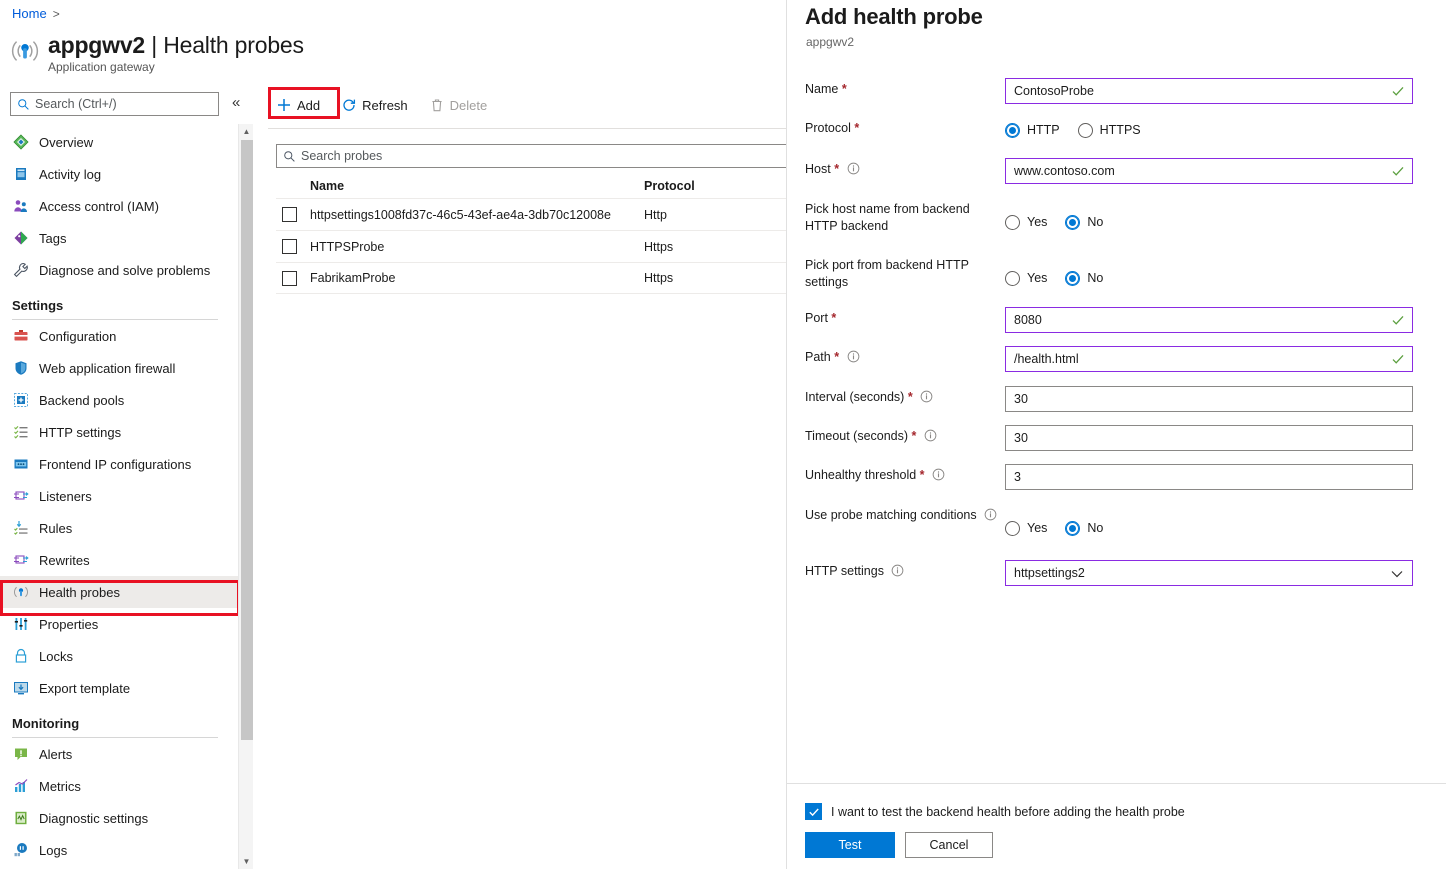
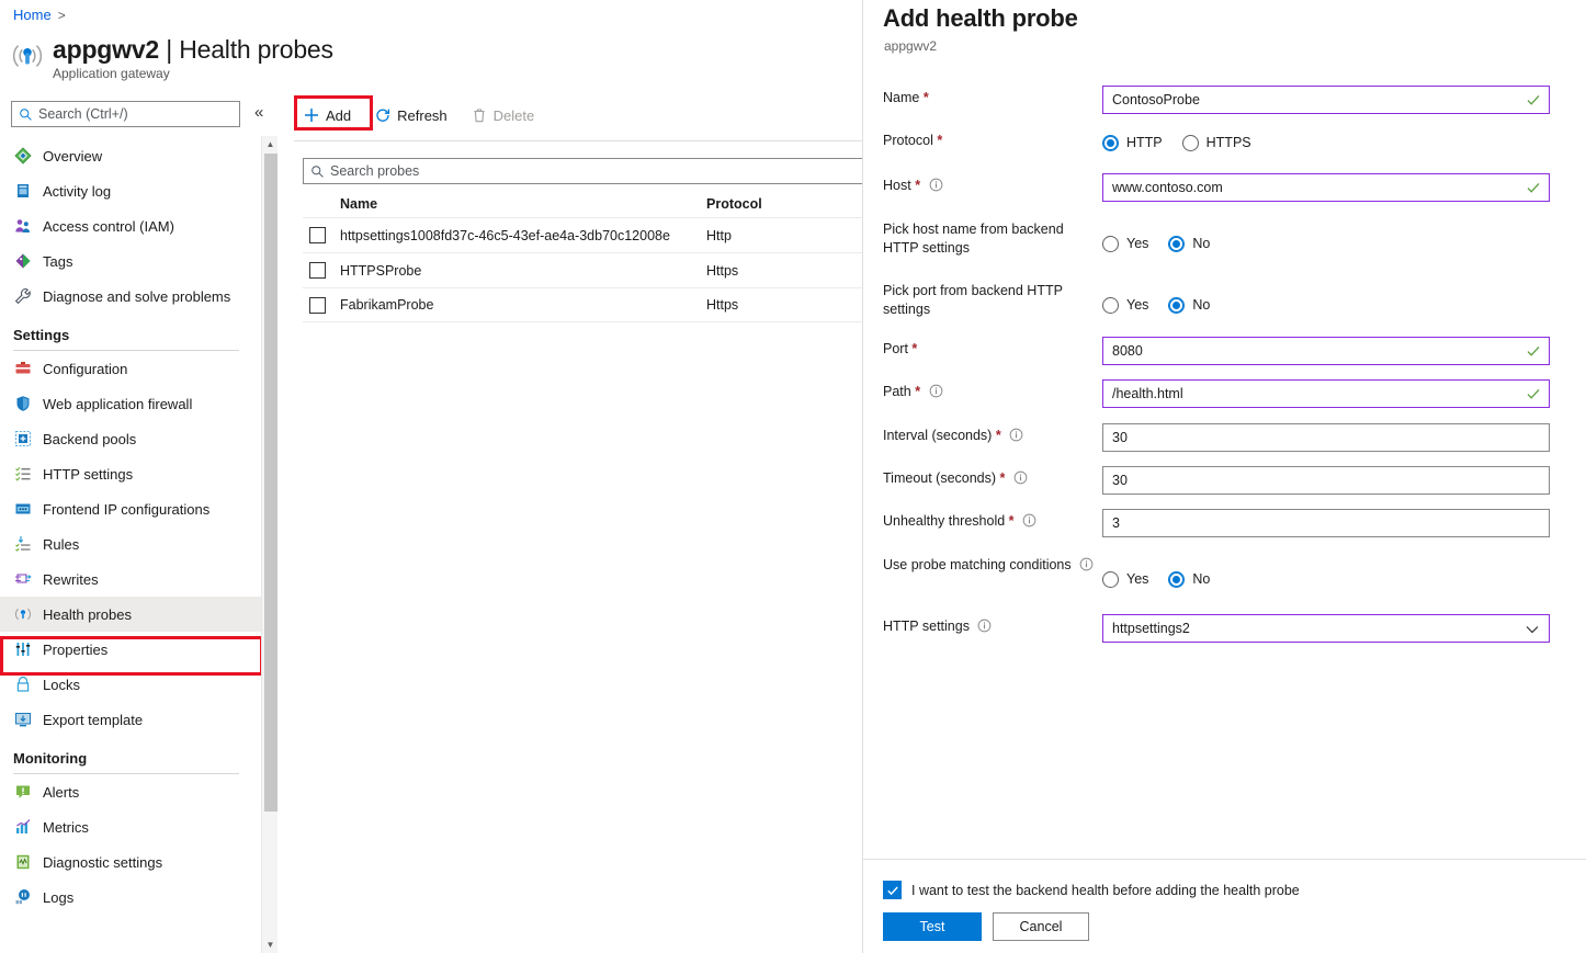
  Home >
  appgwv2 | Health probes
  Application gateway
  Search (Ctrl+/)
  «
  Overview
  Activity log
  Access control (IAM)
  Tags
  Diagnose and solve problems
  Settings
  Configuration
  Web application firewall
  Backend pools
  HTTP settings
  Frontend IP configurations
- Listeners
  Rules
  Rewrites
  Health probes
  Properties
  Locks
  Export template
  Monitoring
  Alerts
  Metrics
  Diagnostic settings
  Logs
  ▲
  ▼
  Add
  Refresh
  Delete
  Search probes
  Name
  Protocol
  httpsettings1008fd37c-46c5-43ef-ae4a-3db70c12008e
  Http
  HTTPSProbe
  Https
  FabrikamProbe
  Https
  Add health probe
  appgwv2
  Name *
  ContosoProbe
  Protocol *
  HTTP
  HTTPS
  Host *
  www.contoso.com
- Pick host name from backend HTTP backend
+ Pick host name from backend HTTP settings
  Yes
  No
  Pick port from backend HTTP settings
  Yes
  No
  Port *
  8080
  Path *
  /health.html
  Interval (seconds) *
  30
  Timeout (seconds) *
  30
  Unhealthy threshold *
  3
  Use probe matching conditions
  Yes
  No
  HTTP settings
  httpsettings2
  I want to test the backend health before adding the health probe
  Test
  Cancel
